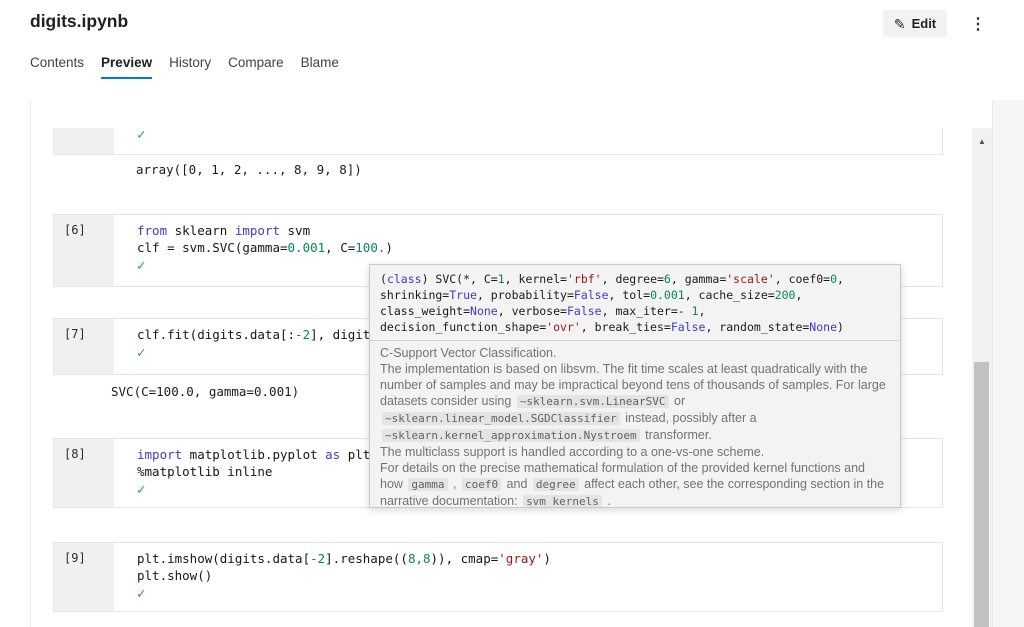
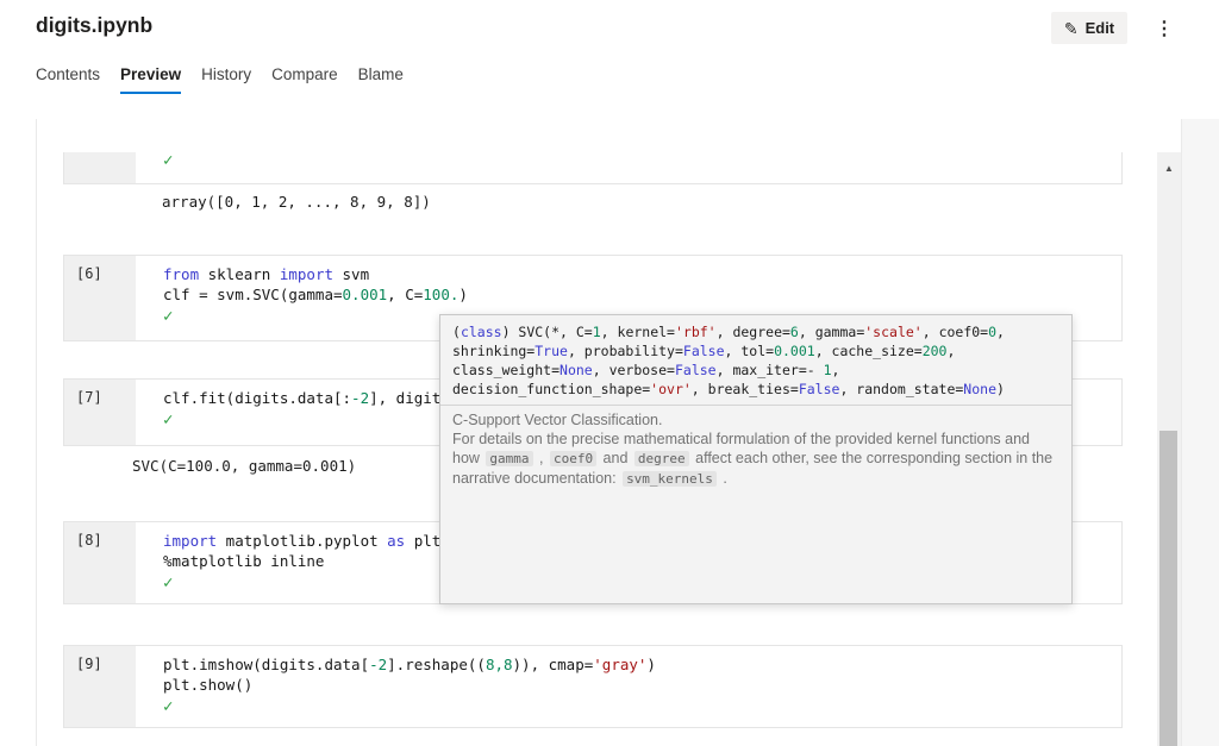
  digits.ipynb
  ✎
  Edit
  ⋮
  Contents
  Preview
  History
  Compare
  Blame
  ✓
  array([0, 1, 2, ..., 8, 9, 8])
  [6]
  from sklearn import svm
  clf = svm.SVC(gamma=0.001, C=100.)
  ✓
  [7]
  clf.fit(digits.data[:-2], digit
  ✓
  SVC(C=100.0, gamma=0.001)
  [8]
  import matplotlib.pyplot as plt
  %matplotlib inline
  ✓
  [9]
  plt.imshow(digits.data[-2].reshape((8,8)), cmap='gray')
  plt.show()
  ✓
  (class) SVC(*, C=1, kernel='rbf', degree=6, gamma='scale', coef0=0,
  shrinking=True, probability=False, tol=0.001, cache_size=200,
  class_weight=None, verbose=False, max_iter=- 1,
  decision_function_shape='ovr', break_ties=False, random_state=None)
  C-Support Vector Classification.
- The implementation is based on libsvm. The fit time scales at least quadratically with the number of samples and may be impractical beyond tens of thousands of samples. For large datasets consider using ~sklearn.svm.LinearSVC or ~sklearn.linear_model.SGDClassifier instead, possibly after a ~sklearn.kernel_approximation.Nystroem transformer.
- The multiclass support is handled according to a one-vs-one scheme.
  For details on the precise mathematical formulation of the provided kernel functions and how gamma , coef0 and degree affect each other, see the corresponding section in the narrative documentation: svm_kernels .
  ▲
